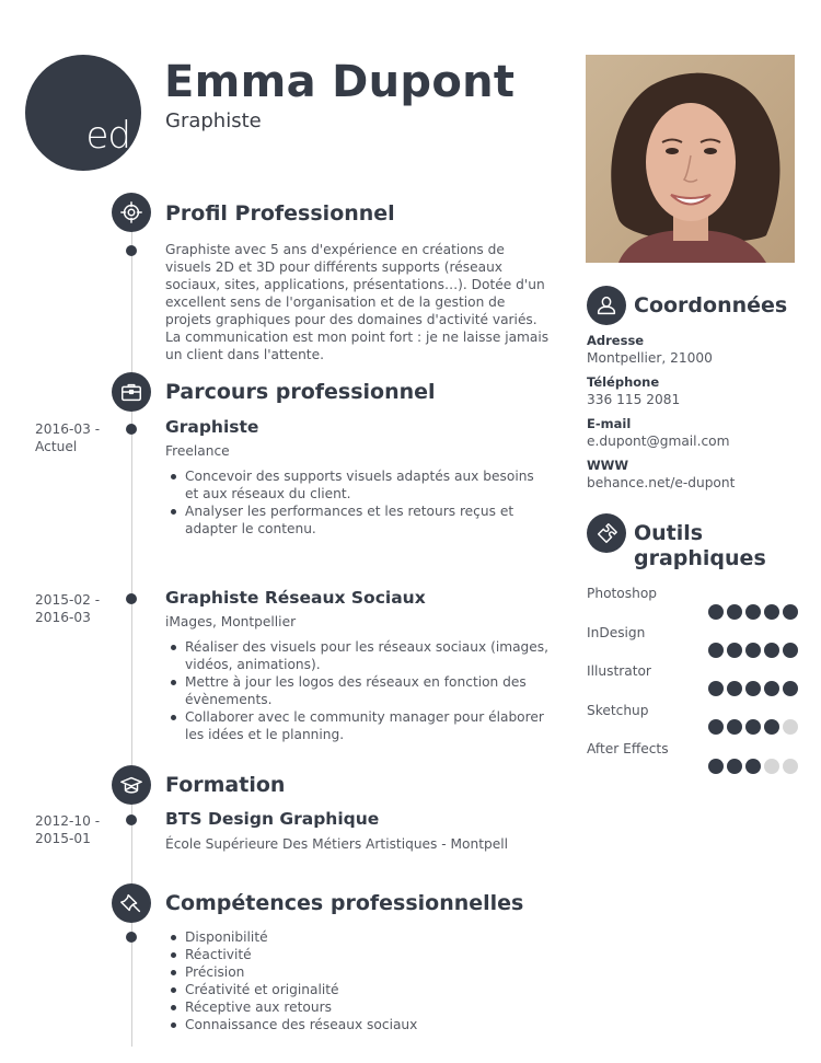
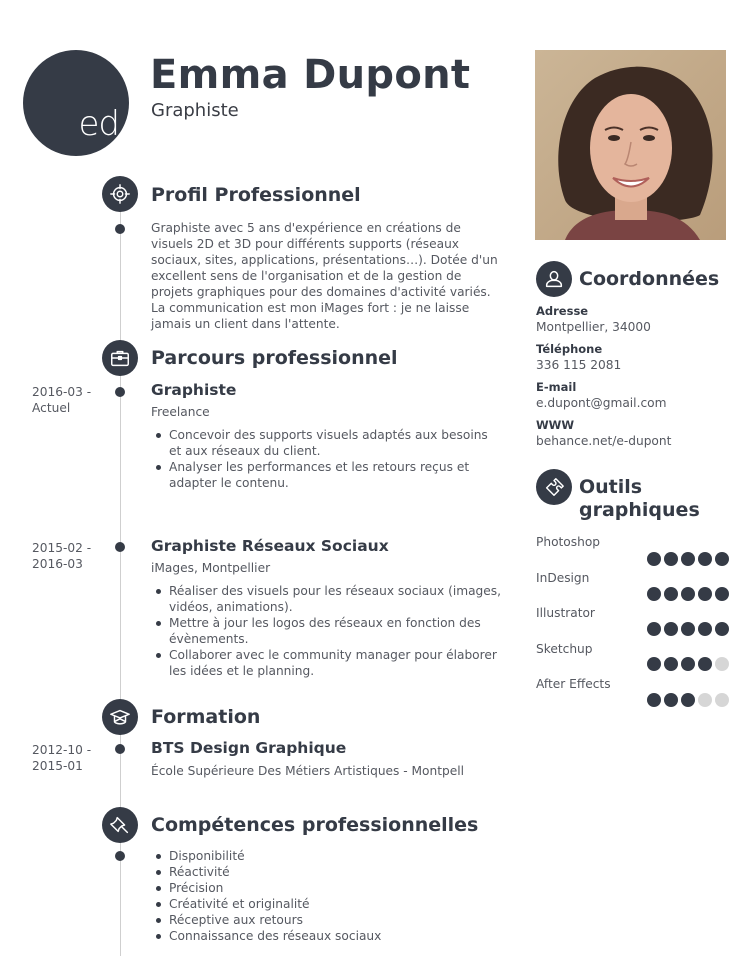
  ed
  Emma Dupont
  Graphiste
  Profil Professionnel
- Graphiste avec 5 ans d'expérience en créations de visuels 2D et 3D pour différents supports (réseaux sociaux, sites, applications, présentations…). Dotée d'un excellent sens de l'organisation et de la gestion de projets graphiques pour des domaines d'activité variés. La communication est mon point fort : je ne laisse jamais un client dans l'attente.
+ Graphiste avec 5 ans d'expérience en créations de visuels 2D et 3D pour différents supports (réseaux sociaux, sites, applications, présentations…). Dotée d'un excellent sens de l'organisation et de la gestion de projets graphiques pour des domaines d'activité variés. La communication est mon iMages fort : je ne laisse jamais un client dans l'attente.
  Parcours professionnel
  2016-03 -
  Actuel
  Graphiste
  Freelance
  Concevoir des supports visuels adaptés aux besoins et aux réseaux du client.
  Analyser les performances et les retours reçus et adapter le contenu.
  2015-02 -
  2016-03
  Graphiste Réseaux Sociaux
  iMages, Montpellier
  Réaliser des visuels pour les réseaux sociaux (images, vidéos, animations).
  Mettre à jour les logos des réseaux en fonction des évènements.
  Collaborer avec le community manager pour élaborer les idées et le planning.
  Formation
  2012-10 -
  2015-01
  BTS Design Graphique
  École Supérieure Des Métiers Artistiques - Montpell
  Compétences professionnelles
  Disponibilité
  Réactivité
  Précision
  Créativité et originalité
  Réceptive aux retours
  Connaissance des réseaux sociaux
  Coordonnées
  Adresse
- Montpellier, 21000
+ Montpellier, 34000
  Téléphone
  336 115 2081
  E-mail
  e.dupont@gmail.com
  WWW
  behance.net/e-dupont
  Outils
  graphiques
  Photoshop
  InDesign
  Illustrator
  Sketchup
  After Effects
